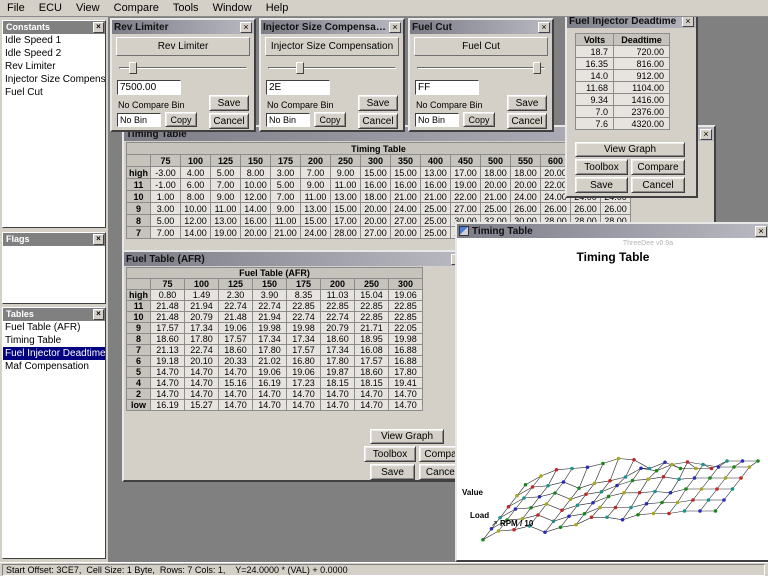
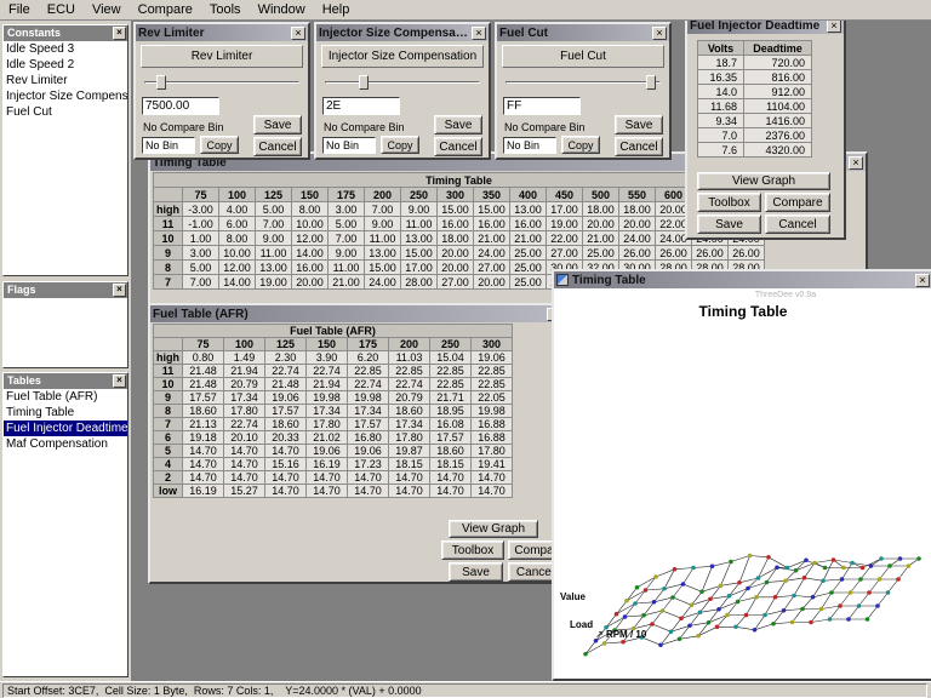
  File
  ECU
  View
  Compare
  Tools
  Window
  Help
  Constants
  ×
- Idle Speed 1
+ Idle Speed 3
  Idle Speed 2
  Rev Limiter
  Injector Size Compens
  Fuel Cut
  Flags
  ×
  Tables
  ×
  Fuel Table (AFR)
  Timing Table
  Fuel Injector Deadtime
  Maf Compensation
  Timing Table
  ×
  Timing Table
  	75	100	125	150	175	200	250	300	350	400	450	500	550	600
  high	-3.00	4.00	5.00	8.00	3.00	7.00	9.00	15.00	15.00	13.00	17.00	18.00	18.00	20.0
  11	-1.00	6.00	7.00	10.00	5.00	9.00	11.00	16.00	16.00	16.00	19.00	20.00	20.00	22.0
  10	1.00	8.00	9.00	12.00	7.00	11.00	13.00	18.00	21.00	21.00	22.00	21.00	24.00	24.0
  9	3.00	10.00	11.00	14.00	9.00	13.00	15.00	20.00	24.00	25.00	27.00	25.00	26.00	26.00	26.00	26.00
  8	5.00	12.00	13.00	16.00	11.00	15.00	17.00	20.00	27.00	25.00	30.00	32.00	30.00	28.00	28.00	28.00
  Rev Limiter
  ×
  Rev Limiter
  7500.00
  No Compare Bin
  No Bin
  Copy
  Save
  Cancel
  Injector Size Compensatio
  ×
  Injector Size Compensation
  2E
  No Compare Bin
  No Bin
  Copy
  Save
  Cancel
  Fuel Cut
  ×
  Fuel Cut
  FF
  No Compare Bin
  No Bin
  Copy
  Save
  Cancel
  Fuel Table (AFR)
  Fuel Table (AFR)
  	75	100	125	150	175	200	250	300
- high	0.80	1.49	2.30	3.90	8.35	11.03	15.04	19.06
+ high	0.80	1.49	2.30	3.90	6.20	11.03	15.04	19.06
  11	21.48	21.94	22.74	22.74	22.85	22.85	22.85	22.85
  10	21.48	20.79	21.48	21.94	22.74	22.74	22.85	22.85
  9	17.57	17.34	19.06	19.98	19.98	20.79	21.71	22.05
  8	18.60	17.80	17.57	17.34	17.34	18.60	18.95	19.98
  7	21.13	22.74	18.60	17.80	17.57	17.34	16.08	16.88
  6	19.18	20.10	20.33	21.02	16.80	17.80	17.57	16.88
  5	14.70	14.70	14.70	19.06	19.06	19.87	18.60	17.80
  4	14.70	14.70	15.16	16.19	17.23	18.15	18.15	19.41
  2	14.70	14.70	14.70	14.70	14.70	14.70	14.70	14.70
  low	16.19	15.27	14.70	14.70	14.70	14.70	14.70	14.70
  View Graph
  Toolbox
  Compa
  Save
  Cance
  Timing Table
  ×
  Timing Table
  Value
  Load
  ↗ RPM / 10
  Fuel Injector Deadtime
  ×
  Volts	Deadtime
  18.7	720.00
  16.35	816.00
  14.0	912.00
  11.68	1104.00
  9.34	1416.00
  7.0	2376.00
  7.6	4320.00
  View Graph
  Toolbox
  Compare
  Save
  Cancel
  Start Offset: 3CE7, Cell Size: 1 Byte, Rows: 7 Cols: 1, Y=24.0000 * (VAL) + 0.0000
